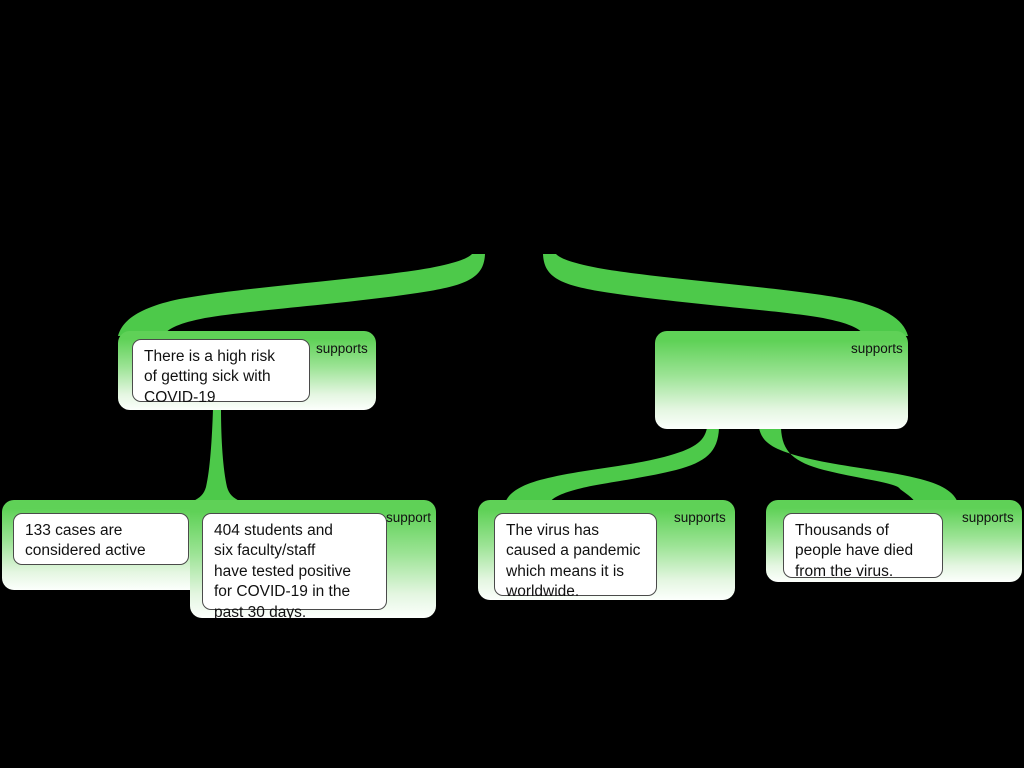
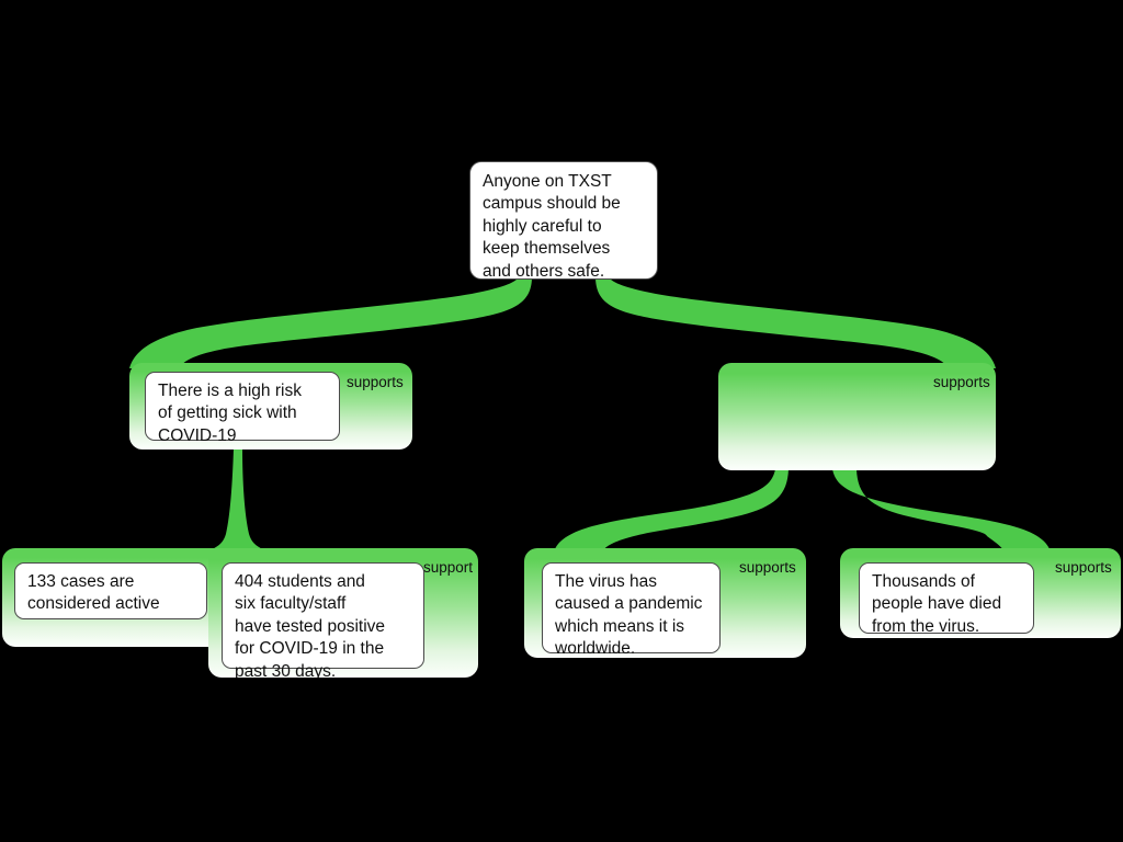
+ Anyone on TXST
+ campus should be
+ highly careful to
+ keep themselves
+ and others safe.
  There is a high risk
  of getting sick with
  COVID-19
  supports
  supports
  133 cases are
  considered active
  404 students and
  six faculty/staff
  have tested positive
  for COVID-19 in the
  past 30 days.
  support
  The virus has
  caused a pandemic
  which means it is
  worldwide.
  supports
  Thousands of
  people have died
  from the virus.
  supports
